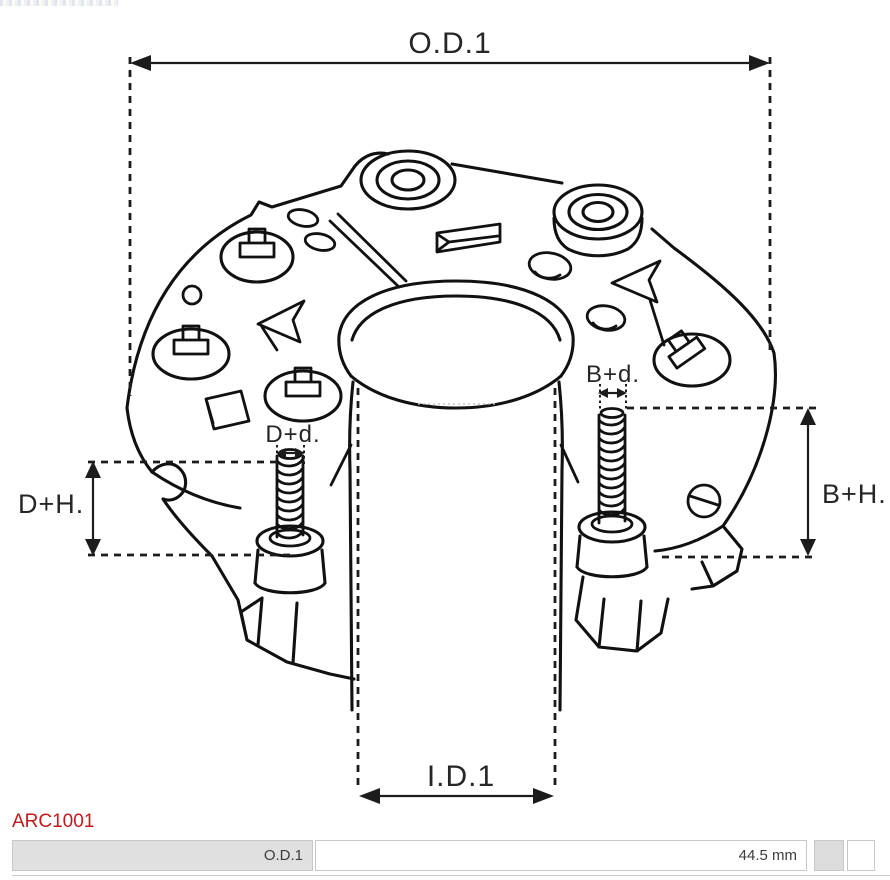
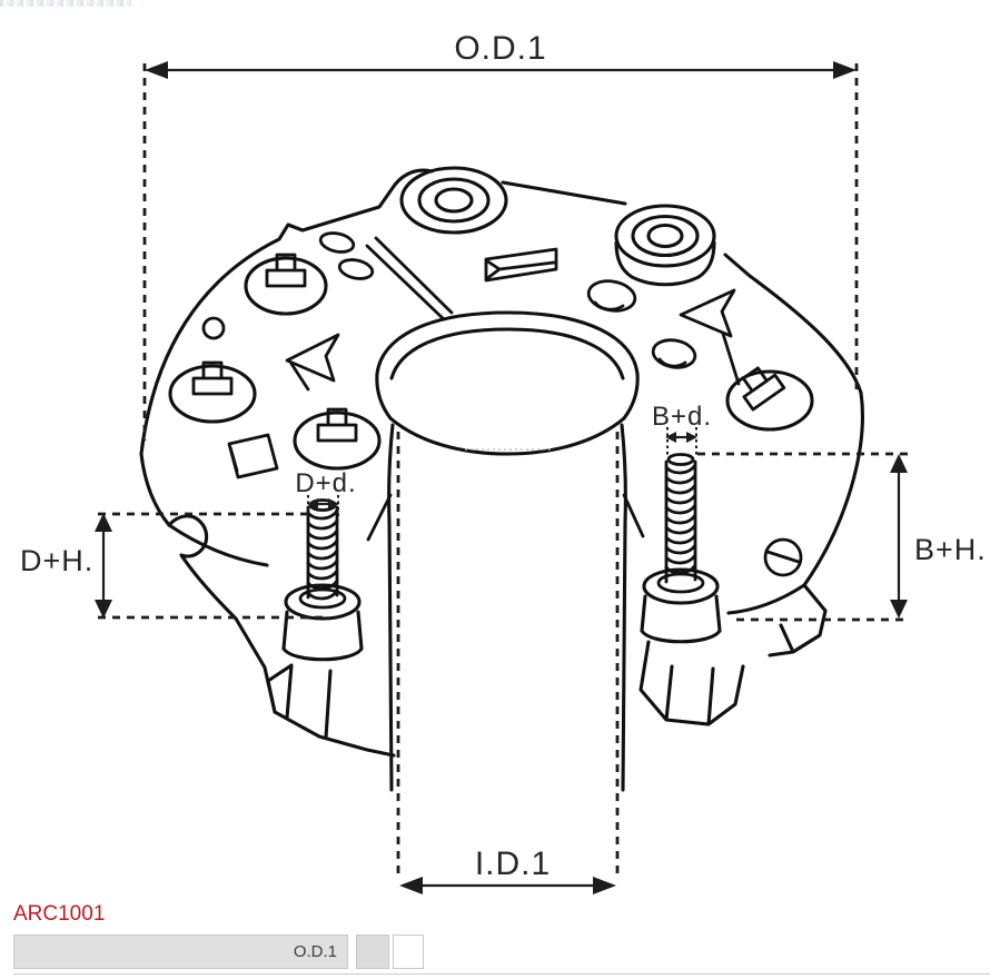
  O.D.1
  D+H.
  B+H.
  B+d.
  D+d.
  I.D.1
  ARC1001
  O.D.1
- 44.5 mm
